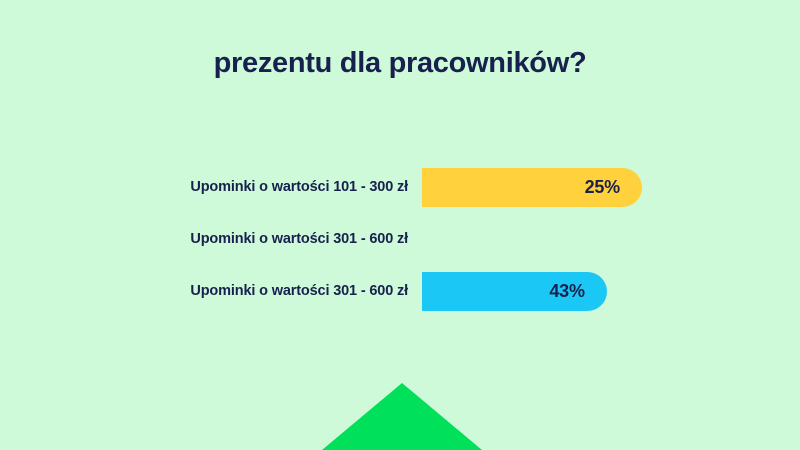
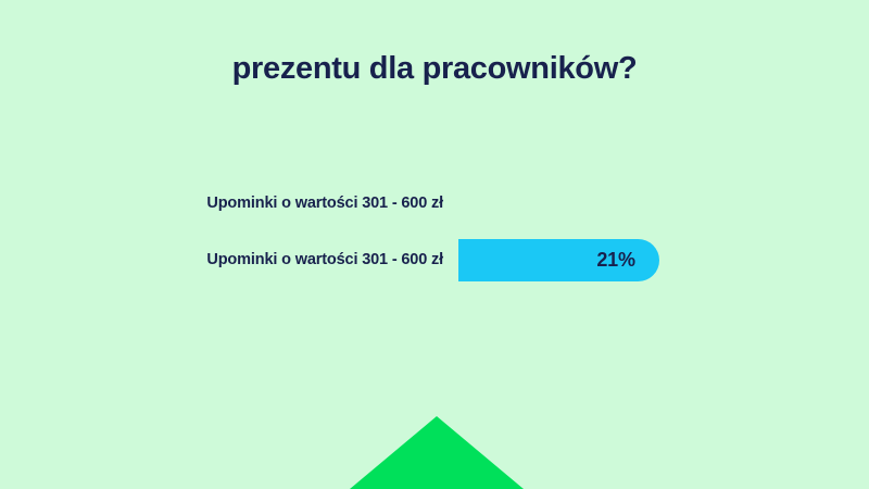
  prezentu dla pracowników?
- Upominki o wartości 101 - 300 zł
- 25%
  Upominki o wartości 301 - 600 zł
  Upominki o wartości 301 - 600 zł
- 43%
+ 21%
